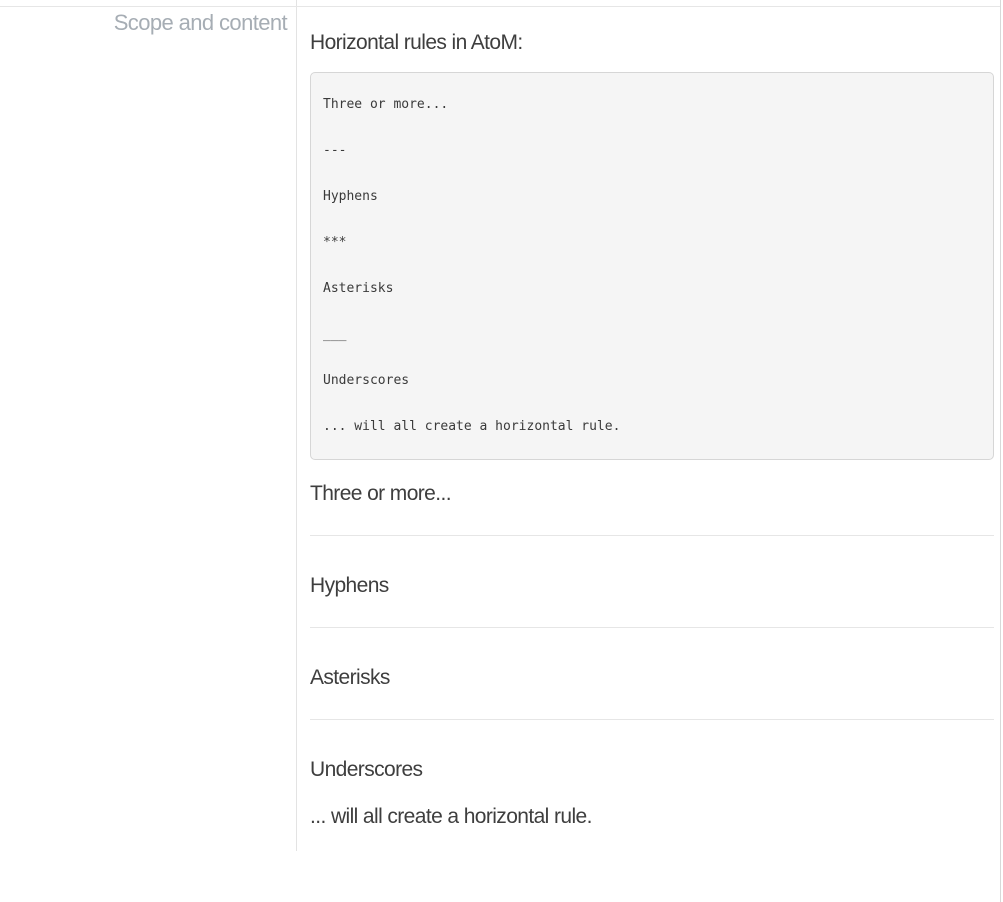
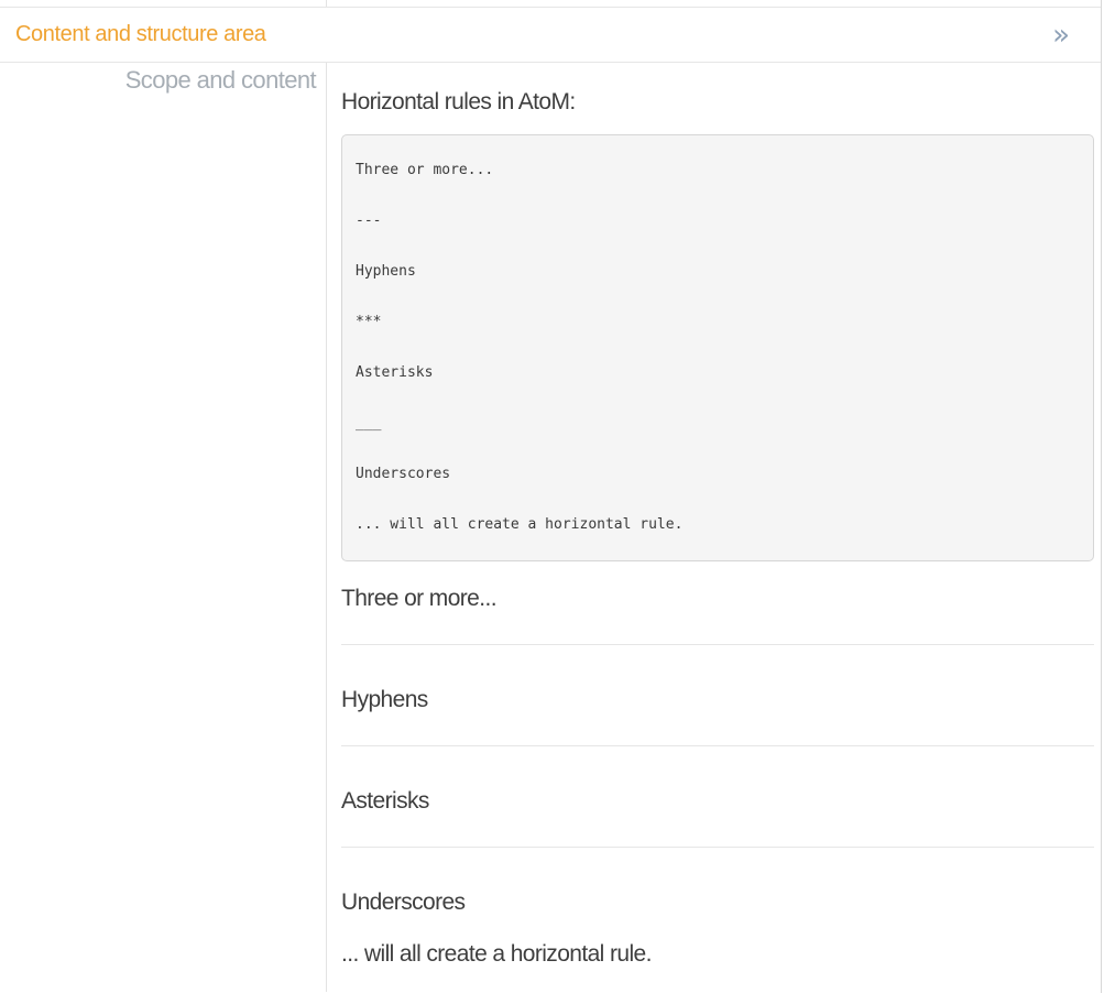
+ Content and structure area
+ »
  Scope and content
  Horizontal rules in AtoM:
  Three or more...
  ---
  Hyphens
  ***
  Asterisks
  ___
  Underscores
  ... will all create a horizontal rule.
  Three or more...
  Hyphens
  Asterisks
  Underscores
  ... will all create a horizontal rule.
